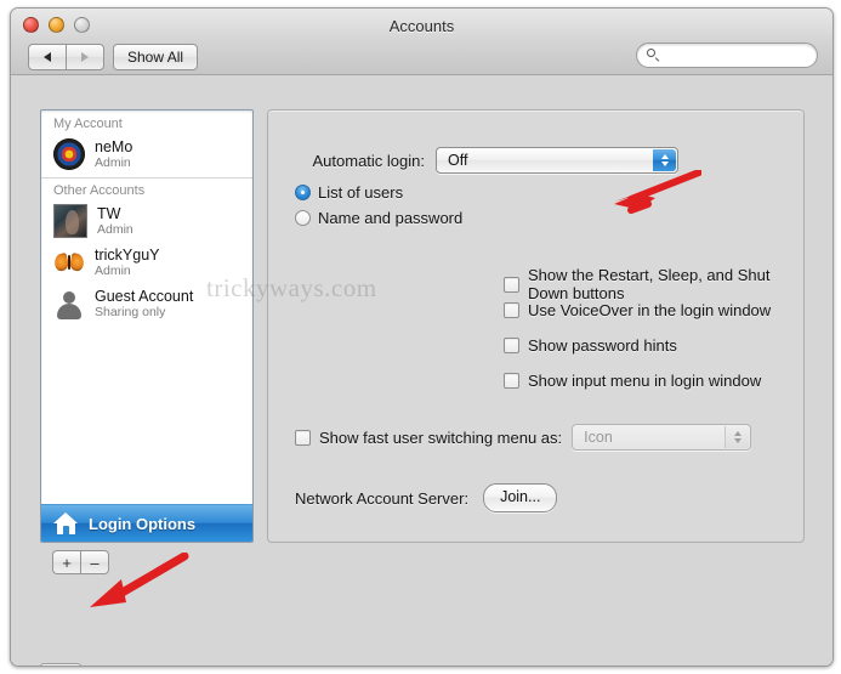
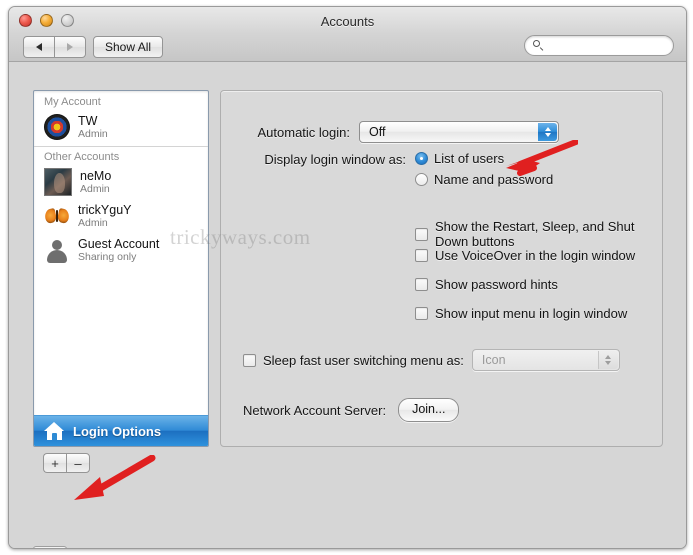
  Accounts
  Show All
  My Account
- neMo
+ TW
  Admin
  Other Accounts
- TW
+ neMo
  Admin
  trickYguY
  Admin
  Guest Account
  Sharing only
  Login Options
  +
  –
  Automatic login:
  Off
+ Display login window as:
  List of users
  Name and password
  Show the Restart, Sleep, and Shut Down buttons
  Use VoiceOver in the login window
  Show password hints
  Show input menu in login window
- Show fast user switching menu as:
+ Sleep fast user switching menu as:
  Icon
  Network Account Server:
  Join...
  trickyways.com
